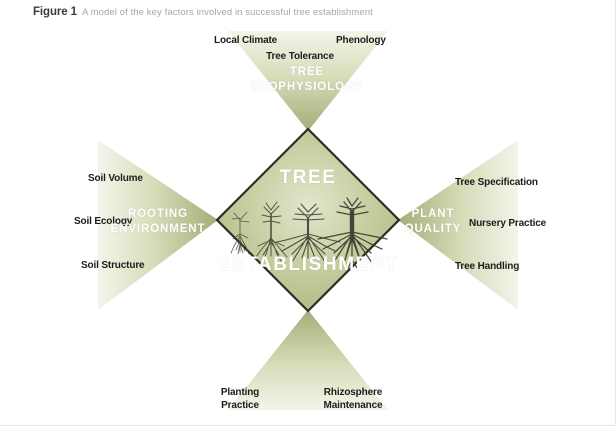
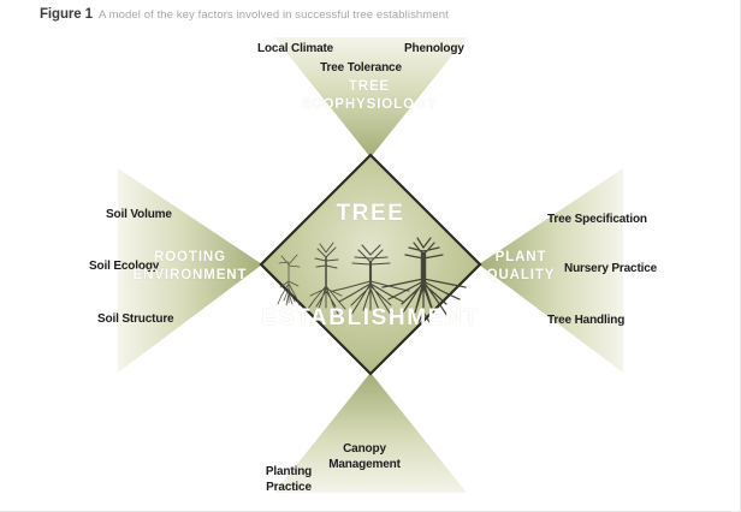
  Figure 1 A model of the key factors involved in successful tree establishment
  Local Climate
  Phenology
  Tree Tolerance
  TREE
  ECOPHYSIOLOGY
  Soil Volume
  Soil Ecology
  Soil Structure
  ROOTING
  ENVIRONMENT
  Tree Specification
  Nursery Practice
  Tree Handling
  PLANT
  QUALITY
+ Canopy
+ Management
  Planting
  Practice
- Rhizosphere
- Maintenance
  TREE
  ESTABLISHMENT
